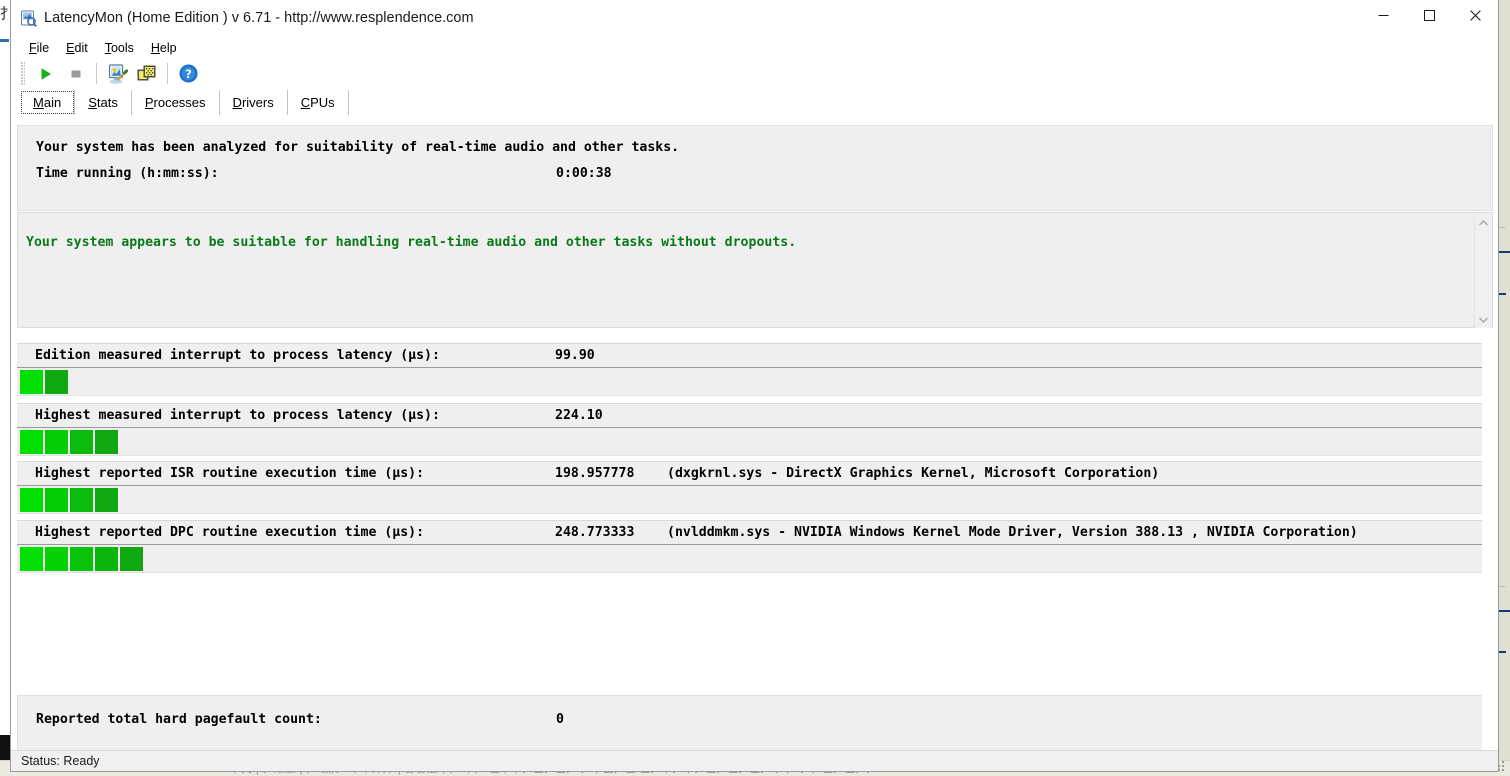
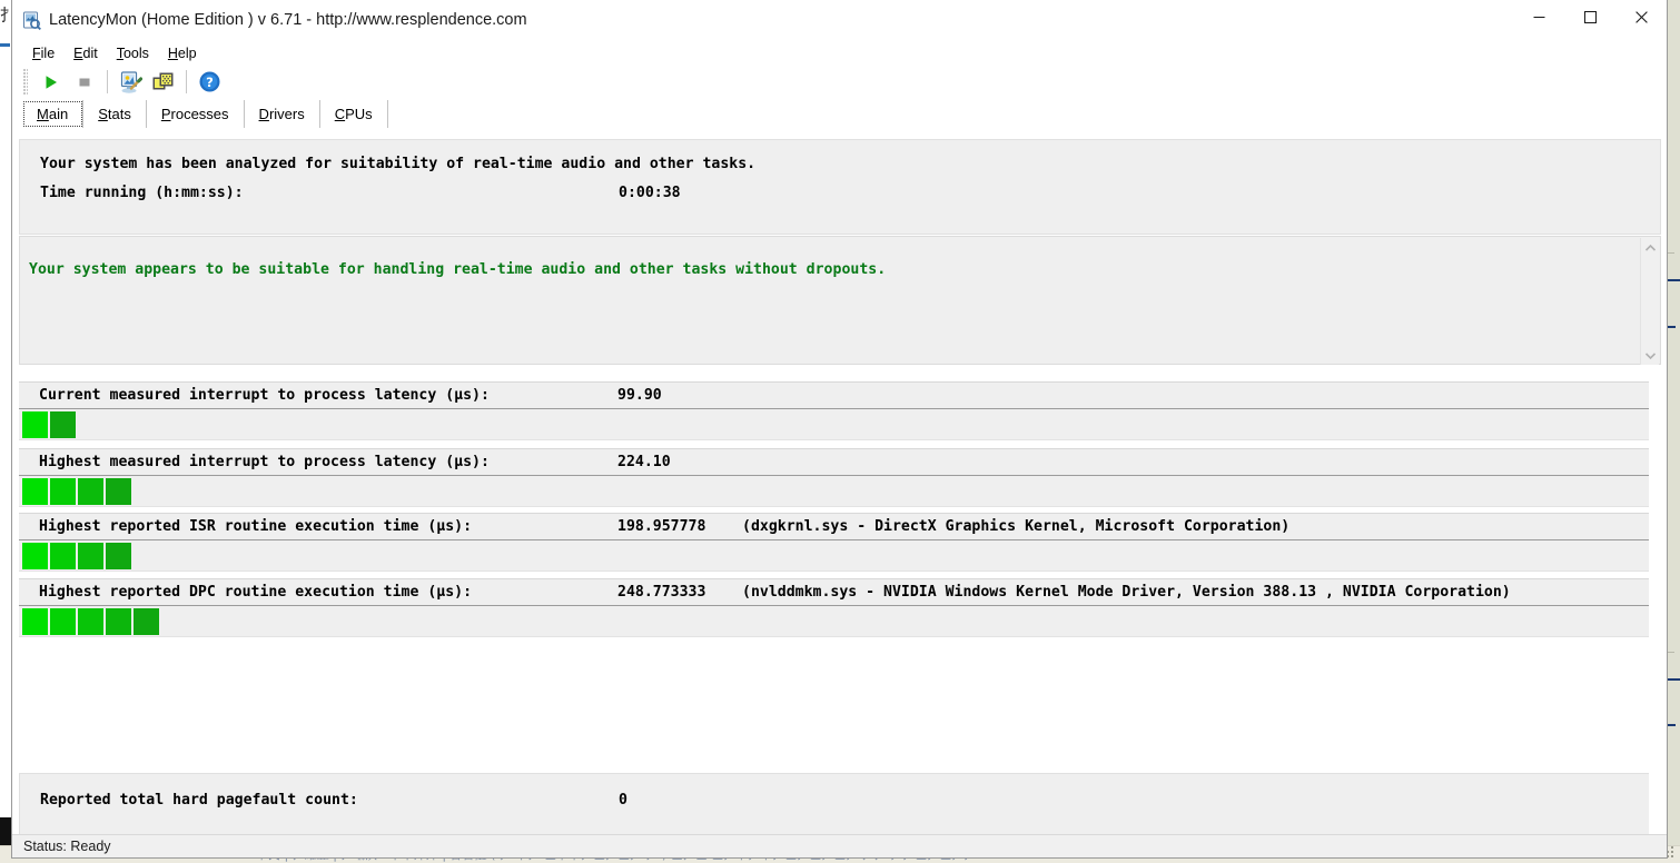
  扌
  LatencyMon (Home Edition ) v 6.71 - http://www.resplendence.com
  File
  Edit
  Tools
  Help
  ?
  Main
  Stats
  Processes
  Drivers
  CPUs
  Your system has been analyzed for suitability of real-time audio and other tasks.
  Time running (h:mm:ss):
  0:00:38
  Your system appears to be suitable for handling real-time audio and other tasks without dropouts.
- Edition measured interrupt to process latency (µs):
+ Current measured interrupt to process latency (µs):
  99.90
  Highest measured interrupt to process latency (µs):
  224.10
  Highest reported ISR routine execution time (µs):
  198.957778
  (dxgkrnl.sys - DirectX Graphics Kernel, Microsoft Corporation)
  Highest reported DPC routine execution time (µs):
  248.773333
  (nvlddmkm.sys - NVIDIA Windows Kernel Mode Driver, Version 388.13 , NVIDIA Corporation)
  Reported total hard pagefault count:
  0
  Status: Ready
